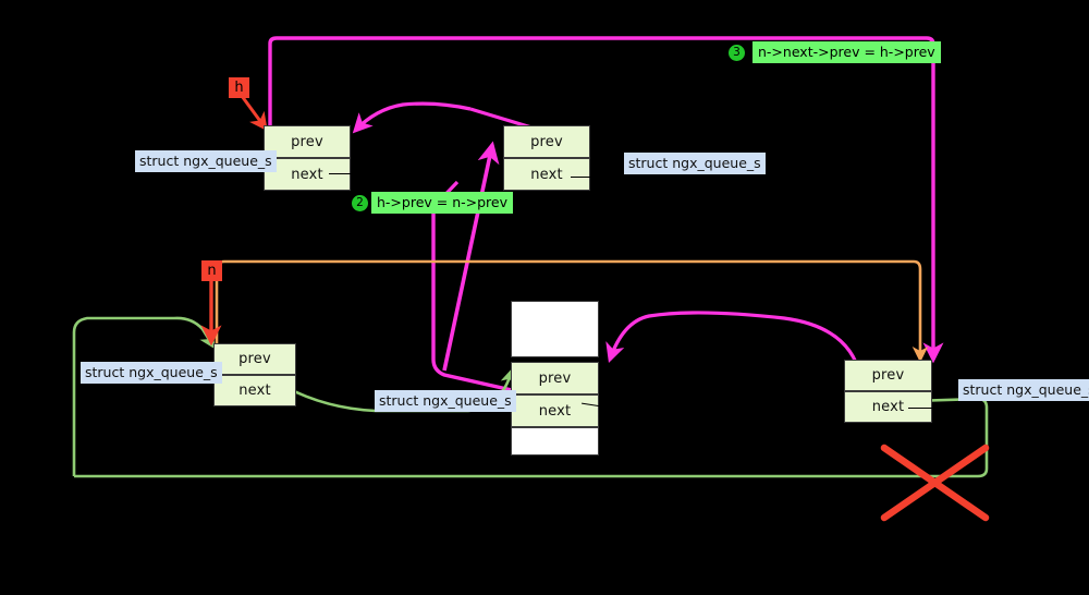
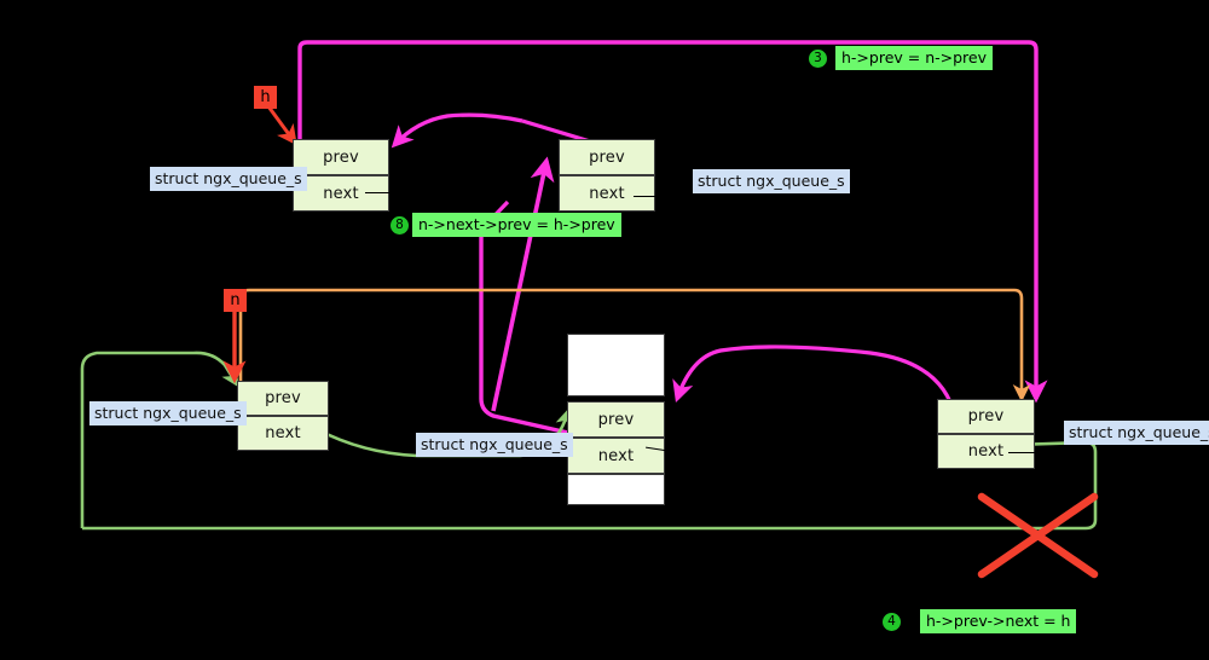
  prev
  next
  prev
  next
  prev
  next
  prev
  next
  prev
  next
  struct ngx_queue_s
  struct ngx_queue_s
  struct ngx_queue_s
  struct ngx_queue_s
  struct ngx_queue_
  h
  n
  3
- n->next->prev = h->prev
+ h->prev = n->prev
- 2
+ 8
- h->prev = n->prev
+ n->next->prev = h->prev
+ 4
+ h->prev->next = h
